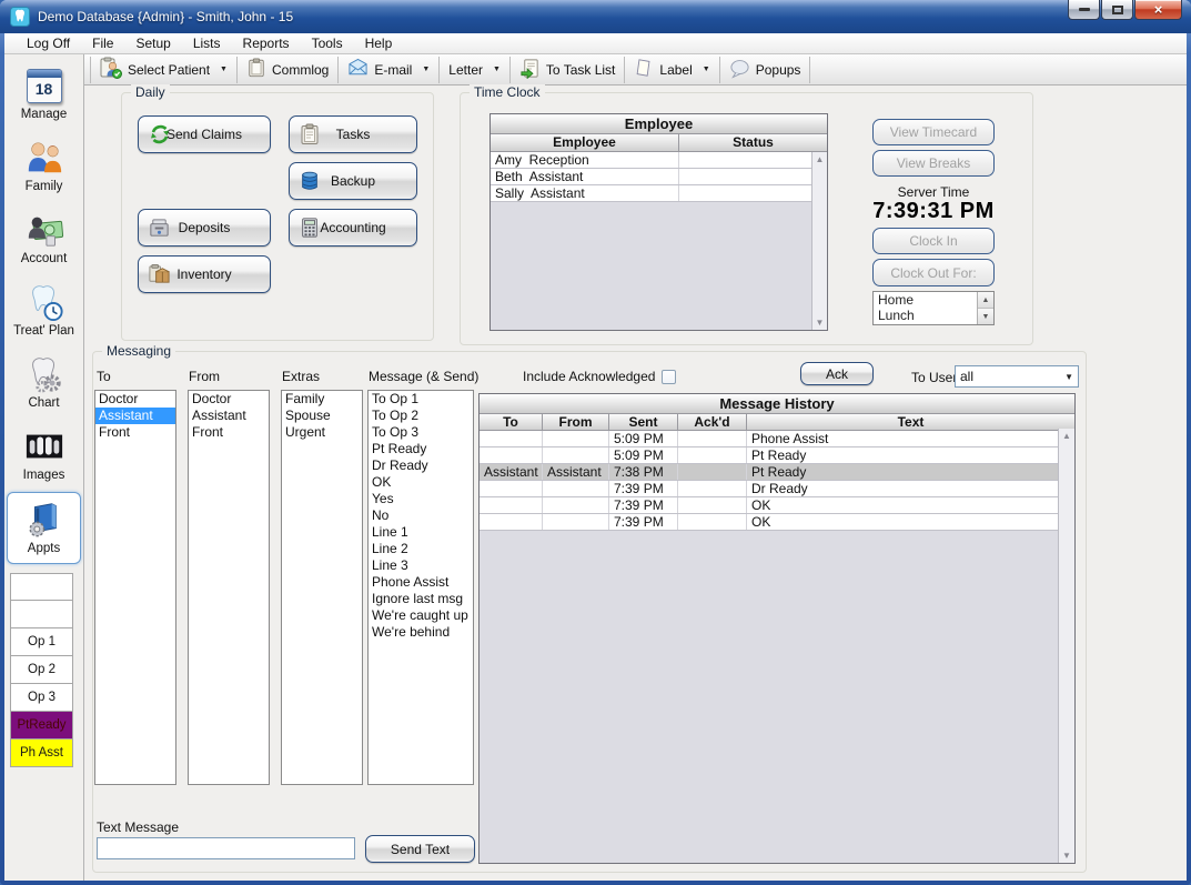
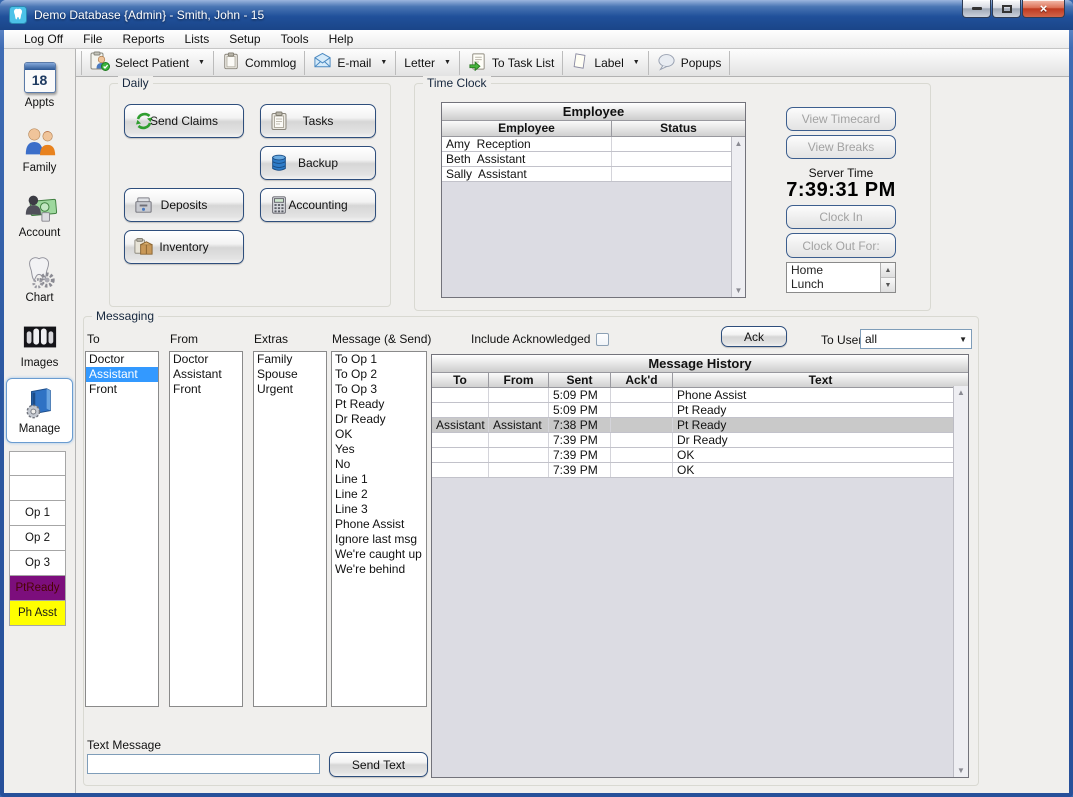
  Demo Database {Admin} - Smith, John - 15
  ×
  Log Off
  File
- Setup
+ Reports
  Lists
- Reports
+ Setup
  Tools
  Help
  18
- Manage
+ Appts
  Family
  Account
- Treat' Plan
  Chart
  Images
- Appts
+ Manage
  Op 1
  Op 2
  Op 3
  PtReady
  Ph Asst
  Select Patient
  Commlog
  E-mail
  Letter
  To Task List
  Label
  Popups
  Daily
  Send Claims
  Deposits
  Inventory
  Tasks
  Backup
  Accounting
  Time Clock
  Employee
  Employee
  Status
  Amy Reception
  Beth Assistant
  Sally Assistant
  ▲
  ▼
  View Timecard
  View Breaks
  Server Time
  7:39:31 PM
  Clock In
  Clock Out For:
  Home
  Lunch
  Messaging
  To
  From
  Extras
  Message (& Send)
  Doctor
  Assistant
  Front
  Doctor
  Assistant
  Front
  Family
  Spouse
  Urgent
  To Op 1
  To Op 2
  To Op 3
  Pt Ready
  Dr Ready
  OK
  Yes
  No
  Line 1
  Line 2
  Line 3
  Phone Assist
  Ignore last msg
  We're caught up
  We're behind
  Include Acknowledged
  Ack
  To Use
  all
  ▼
  Message History
  To
  From
  Sent
  Ack'd
  Text
  5:09 PM
  Phone Assist
  5:09 PM
  Pt Ready
  Assistant
  Assistant
  7:38 PM
  Pt Ready
  7:39 PM
  Dr Ready
  7:39 PM
  OK
  7:39 PM
  OK
  ▲
  ▼
  Text Message
  Send Text
